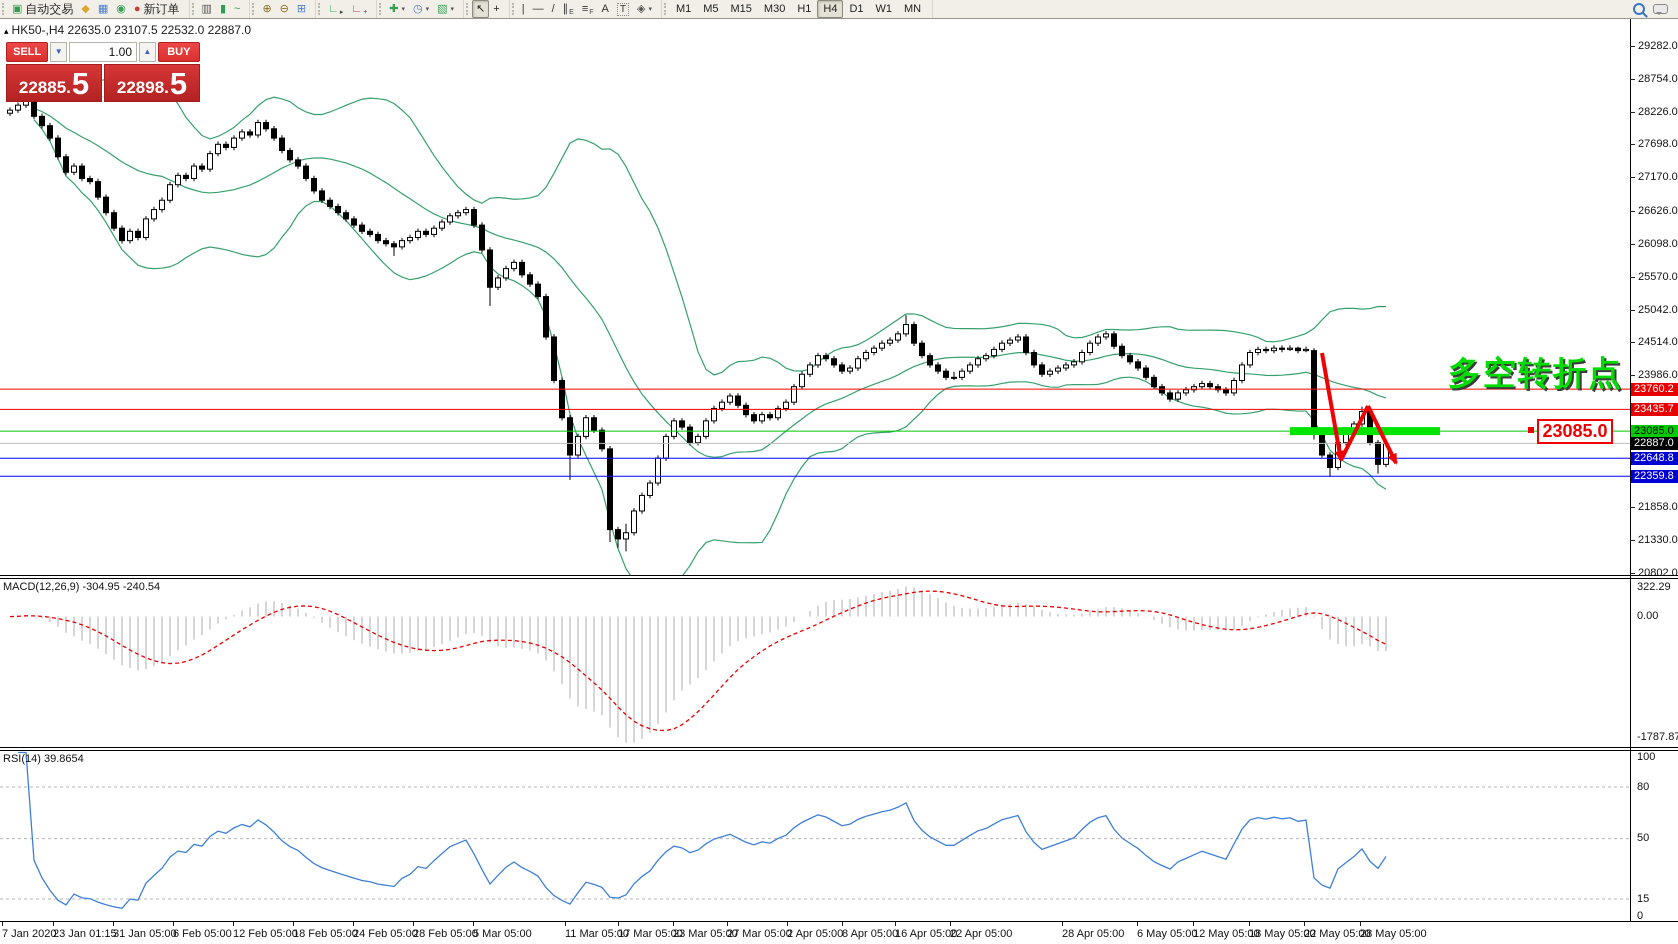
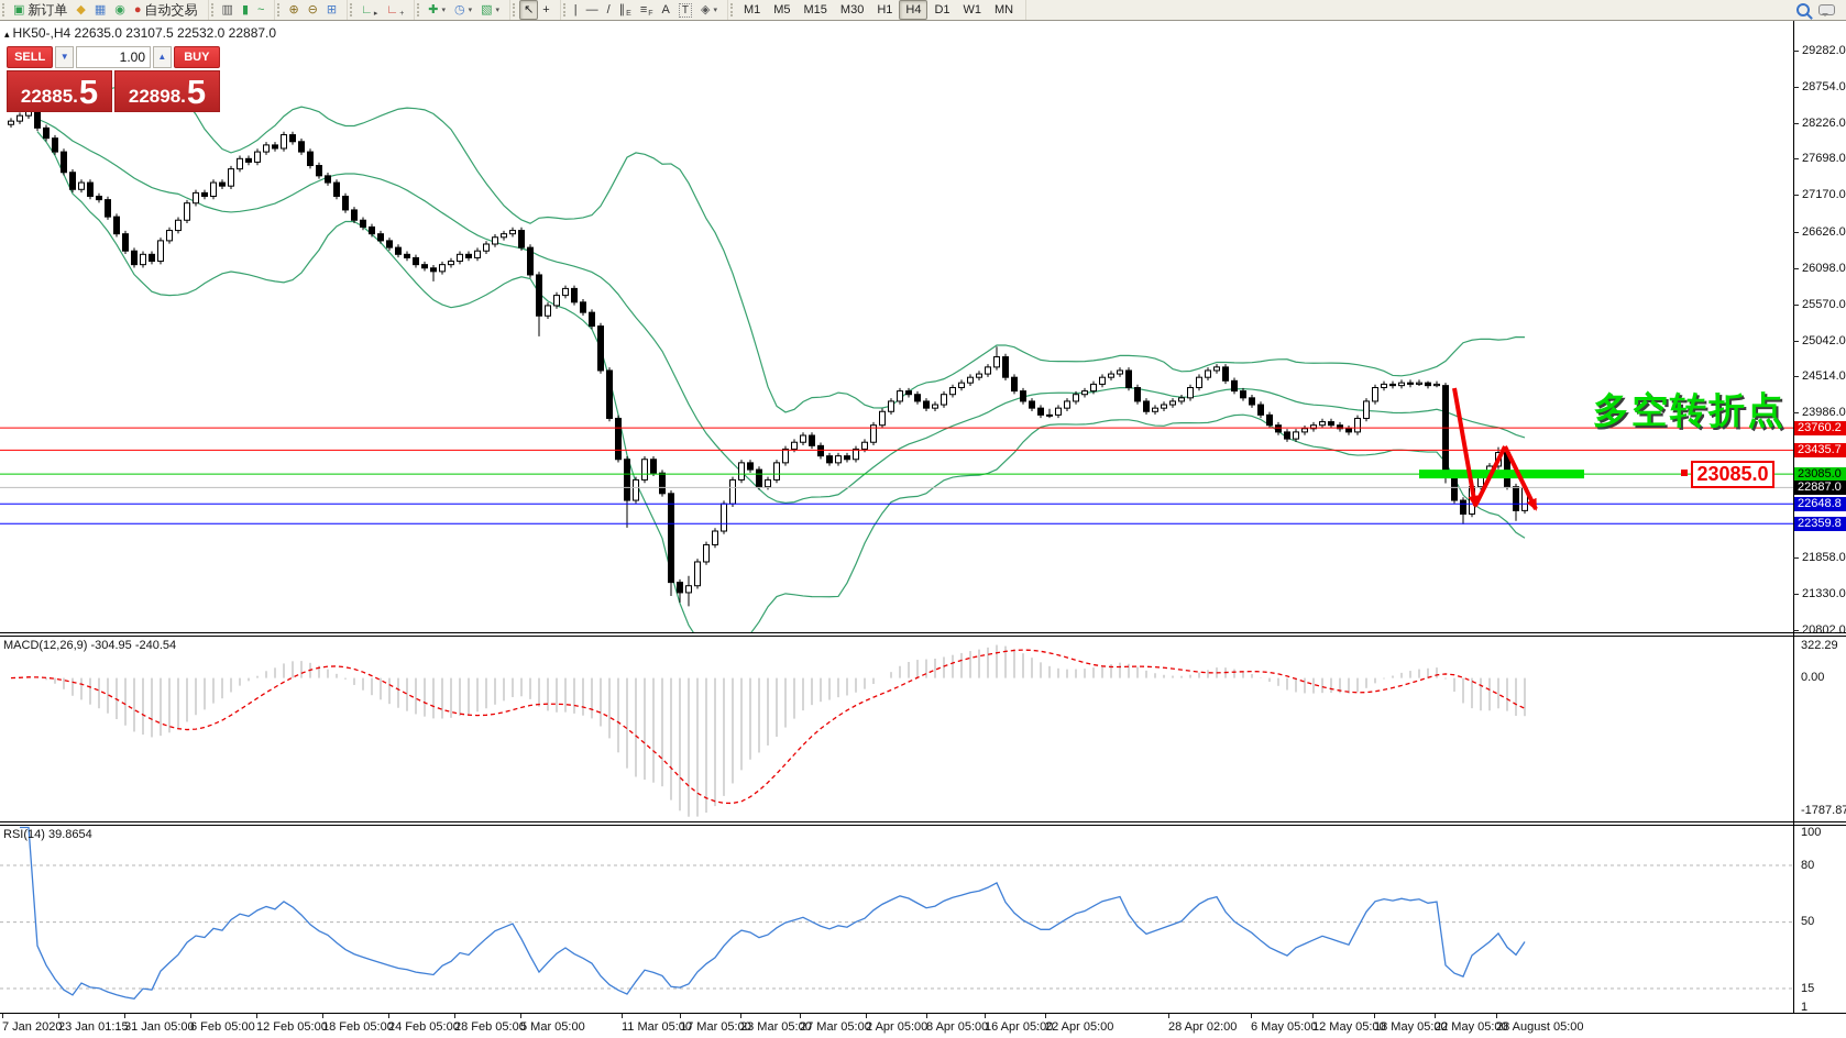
  ▣
- 自动交易
+ 新订单
  ◆
  ▦
  ◉
  ●
- 新订单
+ 自动交易
  ▥
  ▮
  ~
  ⊕
  ⊖
  ⊞
  ∟
  ∟
  ✚
  ◷
  ▧
  ↖
  +
  |
  —
  /
  ∥
  ≡
  A
  T
  ◈
  M1
  M5
  M15
  M30
  H1
  H4
  D1
  W1
  MN
  ▴ HK50-,H4 22635.0 23107.5 22532.0 22887.0
  SELL
  ▼
  1.00
  ▲
  BUY
  22885.
  5
  22898.
  5
  MACD(12,26,9) -304.95 -240.54
  RSI(14) 39.8654
  29282.0
  28754.0
  28226.0
  27698.0
  27170.0
  26626.0
  26098.0
  25570.0
  25042.0
  24514.0
  23986.0
  21858.0
  21330.0
  20802.0
  23760.2
  23435.7
  23085.0
  22887.0
  22648.8
  22359.8
  322.29
  0.00
  -1787.87
  100
  80
  50
  15
- 0
+ 1
  7 Jan 202
  23 Jan 01:1
  31 Jan 05:0
  6 Feb 05:00
  12 Feb 05:0
  18 Feb 05:0
  24 Feb 05:0
  28 Feb 05:0
  5 Mar 05:00
  11 Mar 05:
  17 Mar 05:
  23 Mar 05:
  27 Mar 05:0
  2 Apr 05:00
  8 Apr 05:0
  16 Apr 05:0
  22 Apr 05:00
- 28 Apr 05:00
+ 28 Apr 02:00
  6 May 05:0
  12 May 05:
  18 May 05:
  22 May 05:
- 28 May 05:00
+ 28 August 05:00
  多空转折点
  23085.0
